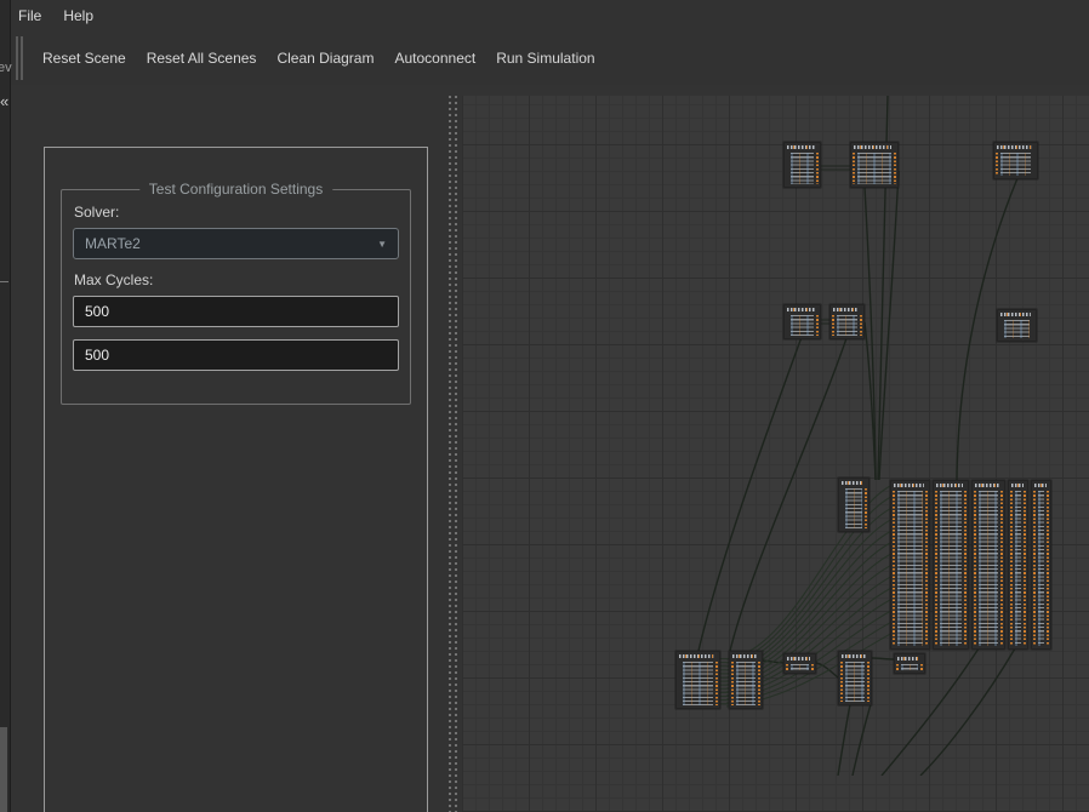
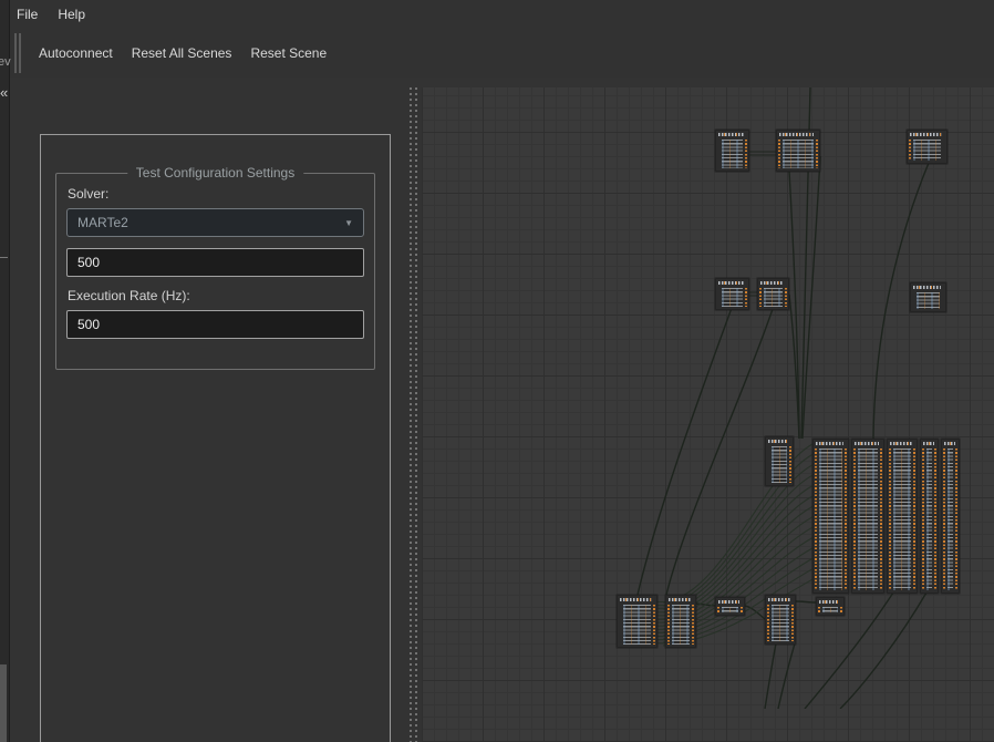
  ev
  «
  File
  Help
- Reset Scene
+ Autoconnect
  Reset All Scenes
- Clean Diagram
- Autoconnect
+ Reset Scene
- Run Simulation
  Test Configuration Settings
  Solver:
  MARTe2
  ▼
- Max Cycles:
  500
+ Execution Rate (Hz):
  500
